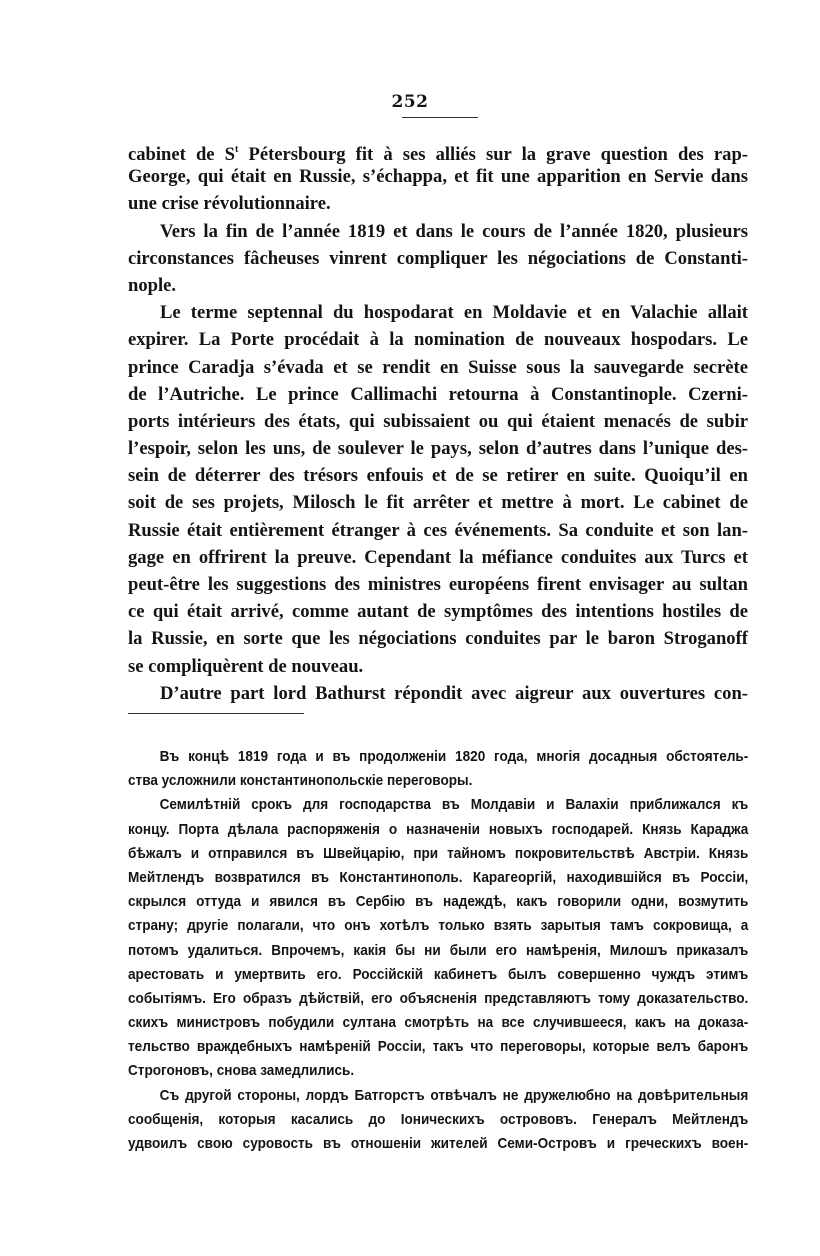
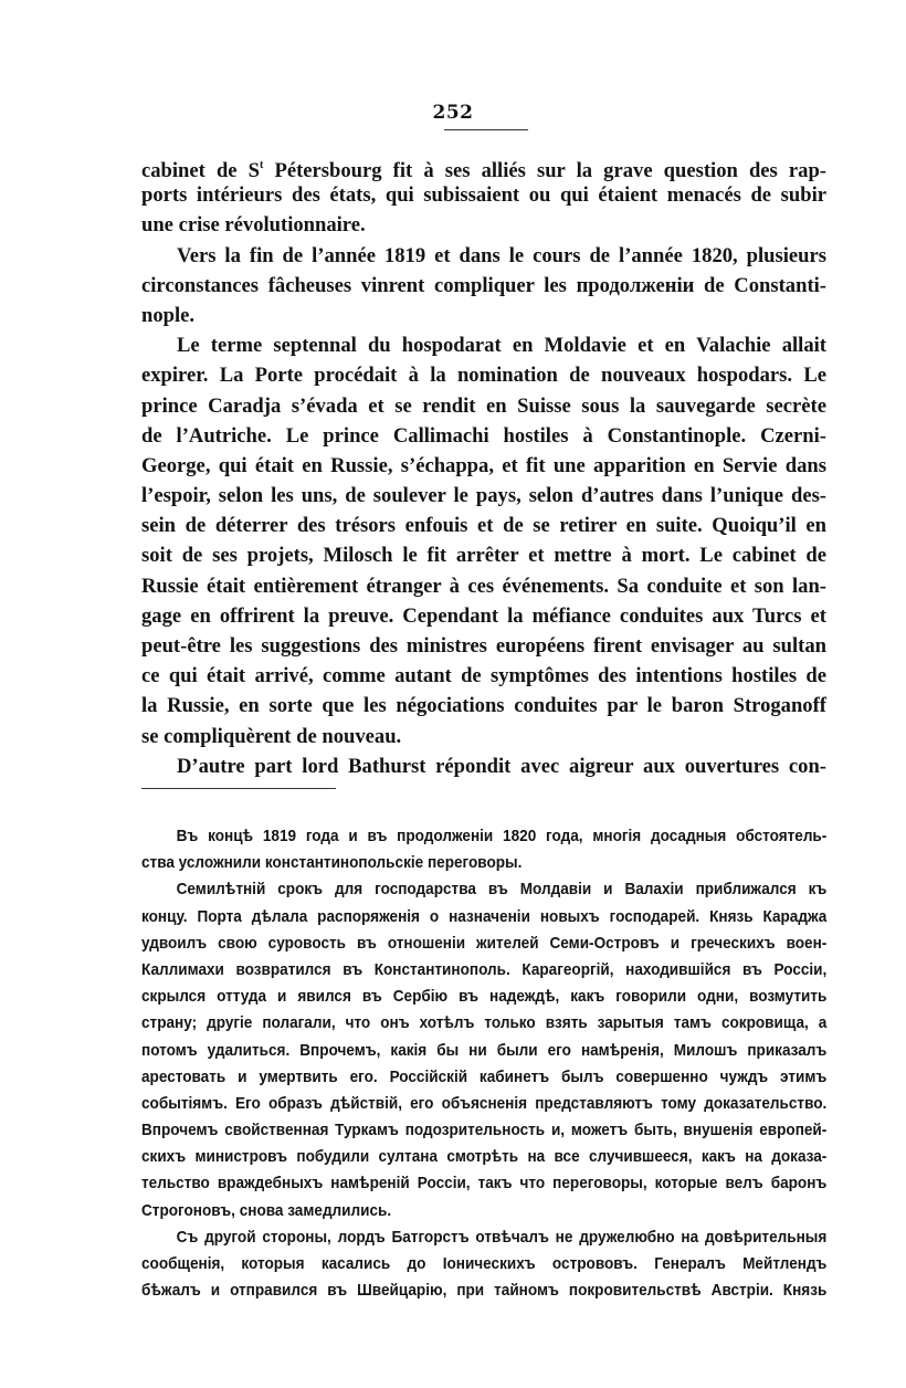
  252
  cabinet de St Pétersbourg fit à ses alliés sur la grave question des rap-
- George, qui était en Russie, s’échappa, et fit une apparition en Servie dans
+ ports intérieurs des états, qui subissaient ou qui étaient menacés de subir
  une crise révolutionnaire.
  Vers la fin de l’année 1819 et dans le cours de l’année 1820, plusieurs
- circonstances fâcheuses vinrent compliquer les négociations de Constanti-
+ circonstances fâcheuses vinrent compliquer les продолженіи de Constanti-
  nople.
  Le terme septennal du hospodarat en Moldavie et en Valachie allait
  expirer. La Porte procédait à la nomination de nouveaux hospodars. Le
  prince Caradja s’évada et se rendit en Suisse sous la sauvegarde secrète
- de l’Autriche. Le prince Callimachi retourna à Constantinople. Czerni-
+ de l’Autriche. Le prince Callimachi hostiles à Constantinople. Czerni-
- ports intérieurs des états, qui subissaient ou qui étaient menacés de subir
+ George, qui était en Russie, s’échappa, et fit une apparition en Servie dans
  l’espoir, selon les uns, de soulever le pays, selon d’autres dans l’unique des-
  sein de déterrer des trésors enfouis et de se retirer en suite. Quoiqu’il en
  soit de ses projets, Milosch le fit arrêter et mettre à mort. Le cabinet de
  Russie était entièrement étranger à ces événements. Sa conduite et son lan-
  gage en offrirent la preuve. Cependant la méfiance conduites aux Turcs et
  peut-être les suggestions des ministres européens firent envisager au sultan
  ce qui était arrivé, comme autant de symptômes des intentions hostiles de
  la Russie, en sorte que les négociations conduites par le baron Stroganoff
  se compliquèrent de nouveau.
  D’autre part lord Bathurst répondit avec aigreur aux ouvertures con-
  Въ концѣ 1819 года и въ продолженіи 1820 года, многія досадныя обстоятель-
  ства усложнили константинопольскіе переговоры.
  Семилѣтній срокъ для господарства въ Молдавіи и Валахіи приближался къ
  концу. Порта дѣлала распоряженія о назначеніи новыхъ господарей. Князь Караджа
- бѣжалъ и отправился въ Швейцарію, при тайномъ покровительствѣ Австріи. Князь
+ удвоилъ свою суровость въ отношеніи жителей Семи-Островъ и греческихъ воен-
- Мейтлендъ возвратился въ Константинополь. Карагеоргій, находившійся въ Россіи,
+ Каллимахи возвратился въ Константинополь. Карагеоргій, находившійся въ Россіи,
  скрылся оттуда и явился въ Сербію въ надеждѣ, какъ говорили одни, возмутить
  страну; другіе полагали, что онъ хотѣлъ только взять зарытыя тамъ сокровища, а
  потомъ удалиться. Впрочемъ, какія бы ни были его намѣренія, Милошъ приказалъ
  арестовать и умертвить его. Россійскій кабинетъ былъ совершенно чуждъ этимъ
  событіямъ. Его образъ дѣйствій, его объясненія представляютъ тому доказательство.
+ Впрочемъ свойственная Туркамъ подозрительность и, можетъ быть, внушенія европей-
  скихъ министровъ побудили султана смотрѣть на все случившееся, какъ на доказа-
  тельство враждебныхъ намѣреній Россіи, такъ что переговоры, которые велъ баронъ
  Строгоновъ, снова замедлились.
  Съ другой стороны, лордъ Батгорстъ отвѣчалъ не дружелюбно на довѣрительныя
  сообщенія, которыя касались до Іоническихъ острововъ. Генералъ Мейтлендъ
- удвоилъ свою суровость въ отношеніи жителей Семи-Островъ и греческихъ воен-
+ бѣжалъ и отправился въ Швейцарію, при тайномъ покровительствѣ Австріи. Князь
